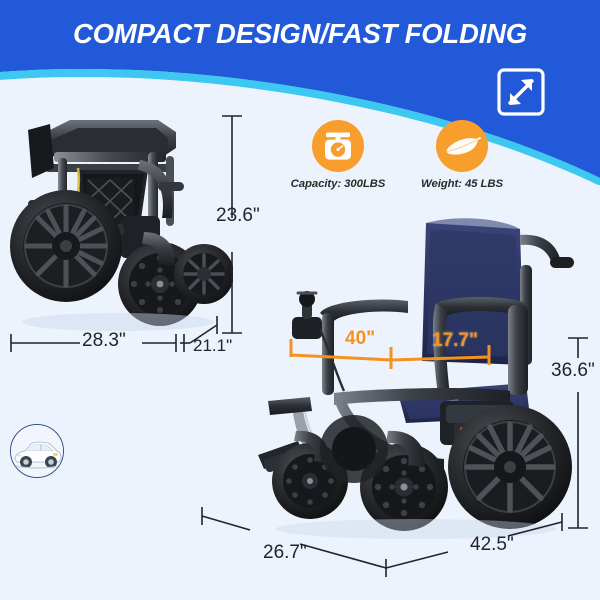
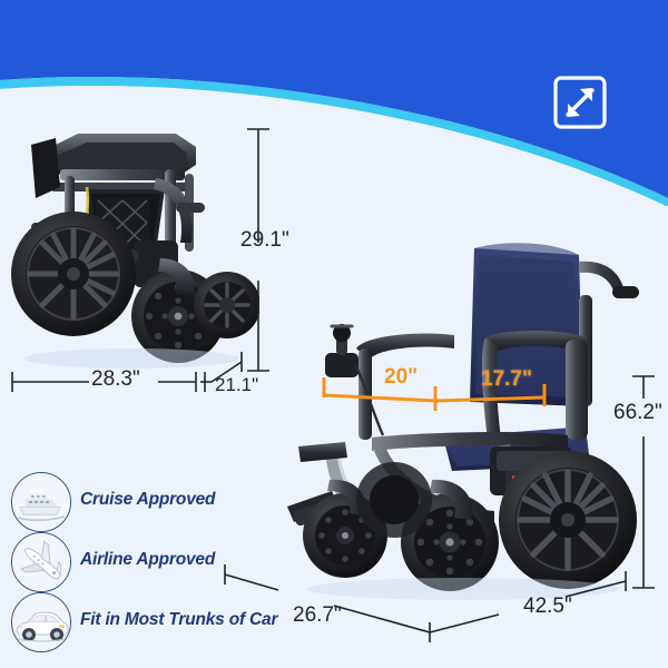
- COMPACT DESIGN/FAST FOLDING
- Capacity: 300LBS
- Weight: 45 LBS
- 23.6"
+ 29.1"
  28.3"
  21.1"
- 40"
+ 20"
  17.7"
- 36.6"
+ 66.2"
  26.7"
  42.5"
+ Cruise Approved
+ Airline Approved
+ Fit in Most Trunks of Car
